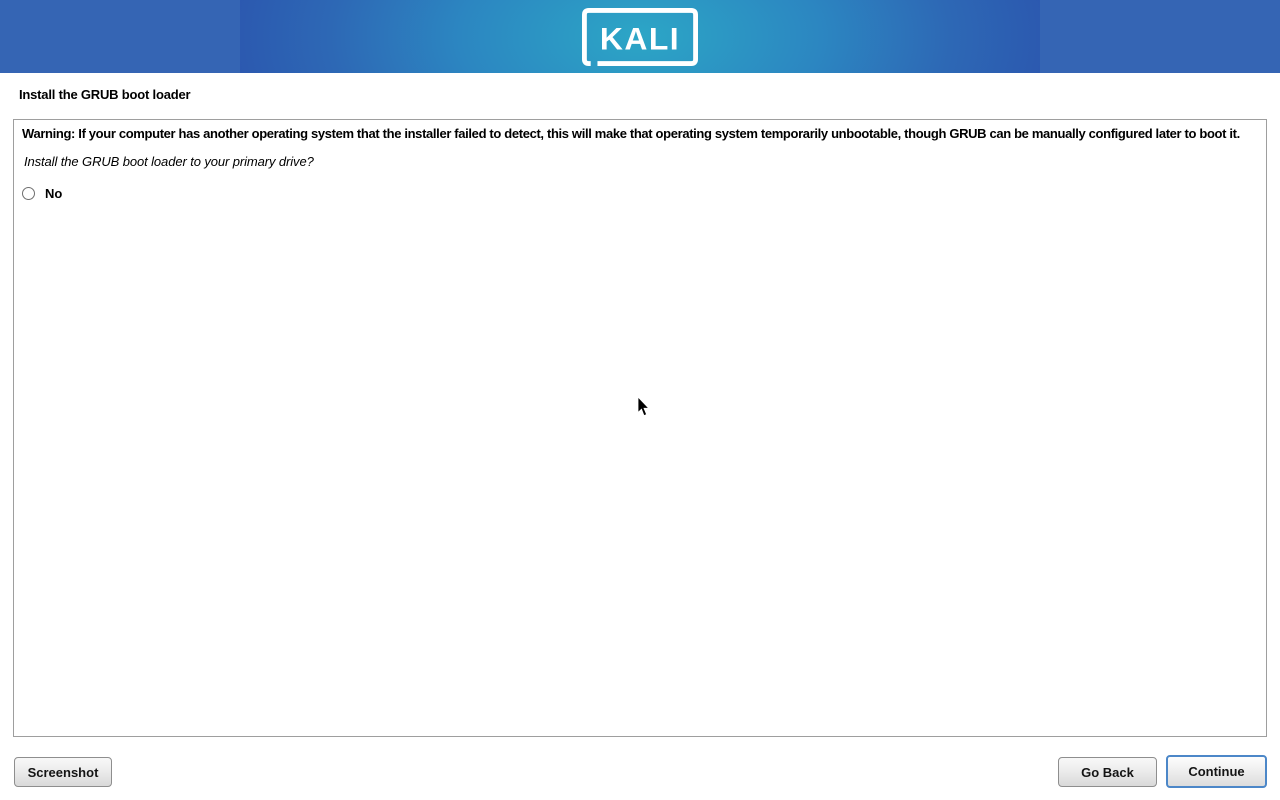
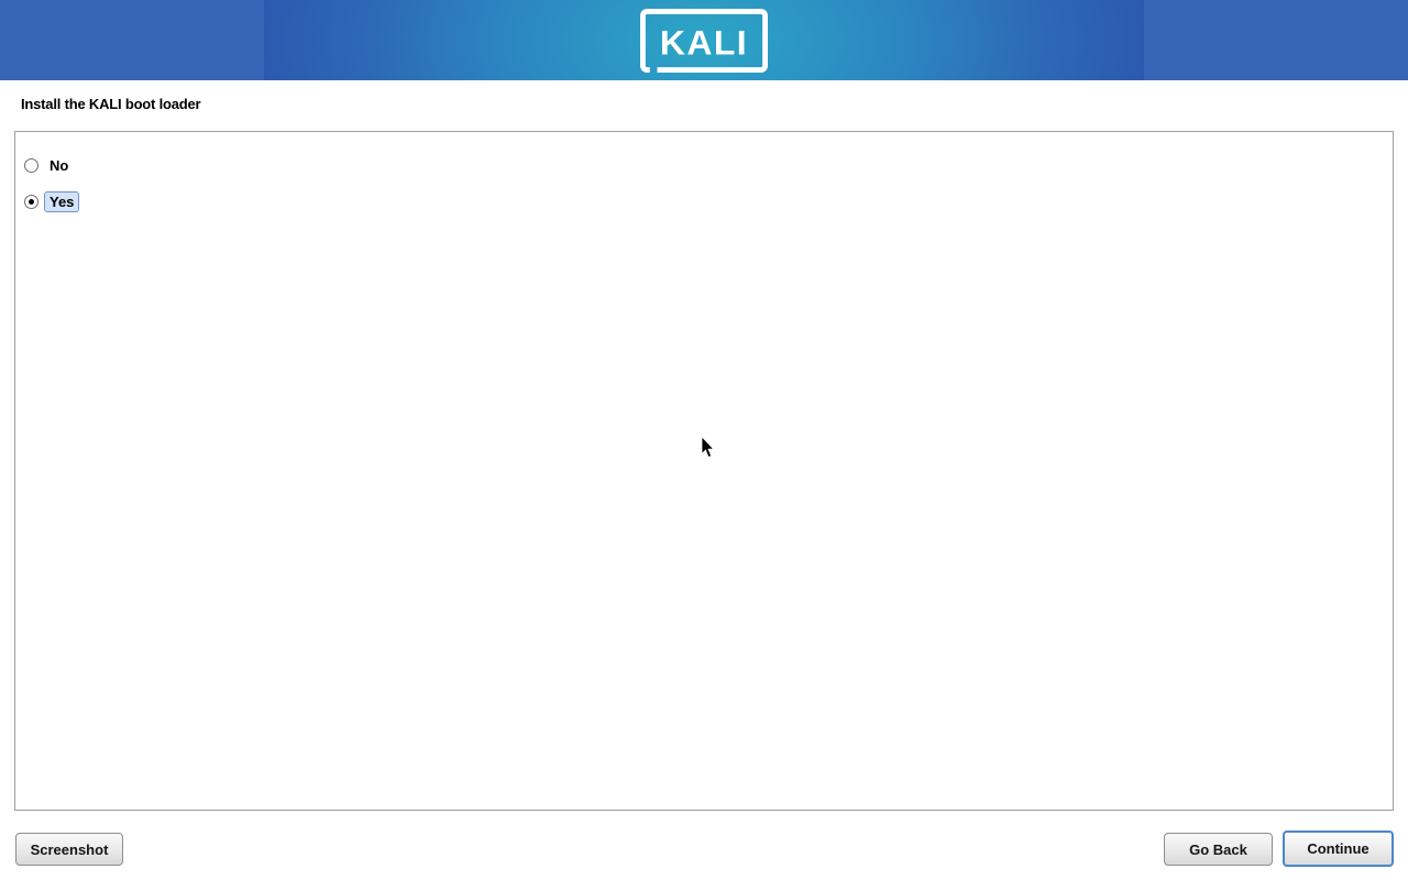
  KALI
- Install the GRUB boot loader
+ Install the KALI boot loader
- Warning: If your computer has another operating system that the installer failed to detect, this will make that operating system temporarily unbootable, though GRUB can be manually configured later to boot it.
- Install the GRUB boot loader to your primary drive?
  No
+ Yes
  Screenshot
  Go Back
  Continue
